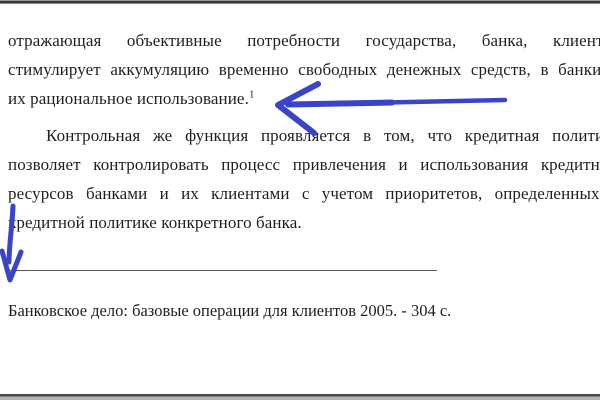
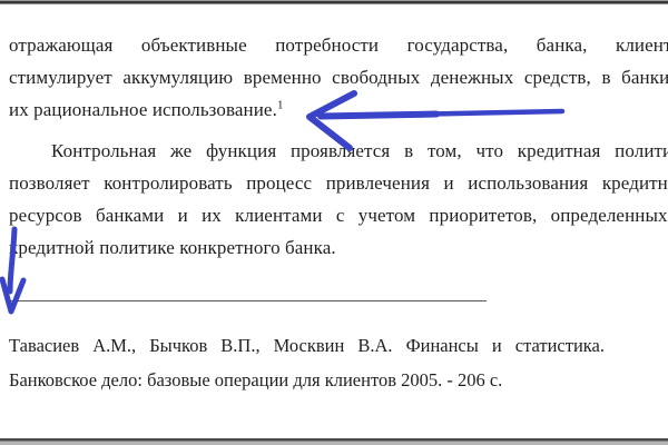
  отражающая объективные потребности государства, банка, клиен
  стимулирует аккумуляцию временно свободных денежных средств, в банки
  их рациональное использование.1
  Контрольная же функция проявлется в том, что кредитная полит
  позволяет контролировать процесс привлечения и использования кредитн
  ресурсов банками и их клиентами с учетом приоритетов, определенных
  редитной политике конкретного банка.
+ Тавасиев А.М., Бычков В.П., Москвин В.А. Финансы и статистика.
- Банковское дело: базовые операции для клиентов 2005. - 304 с.
+ Банковское дело: базовые операции для клиентов 2005. - 206 с.
